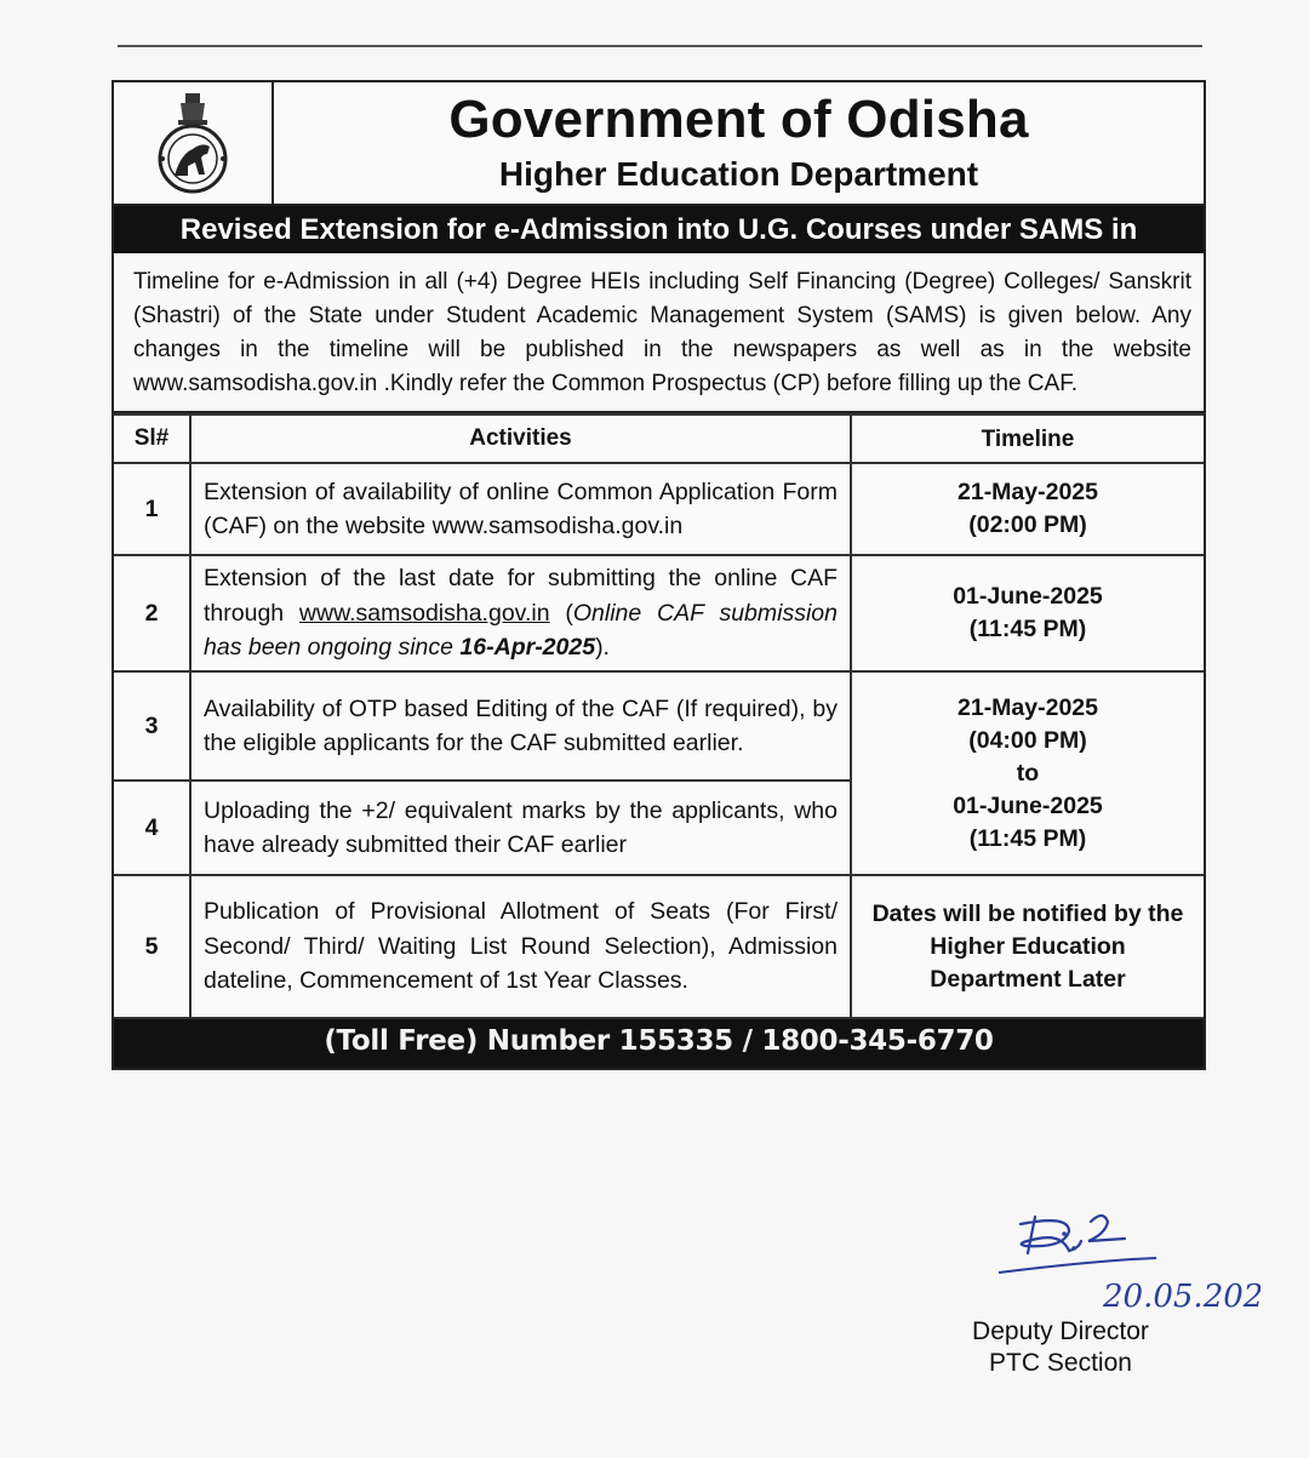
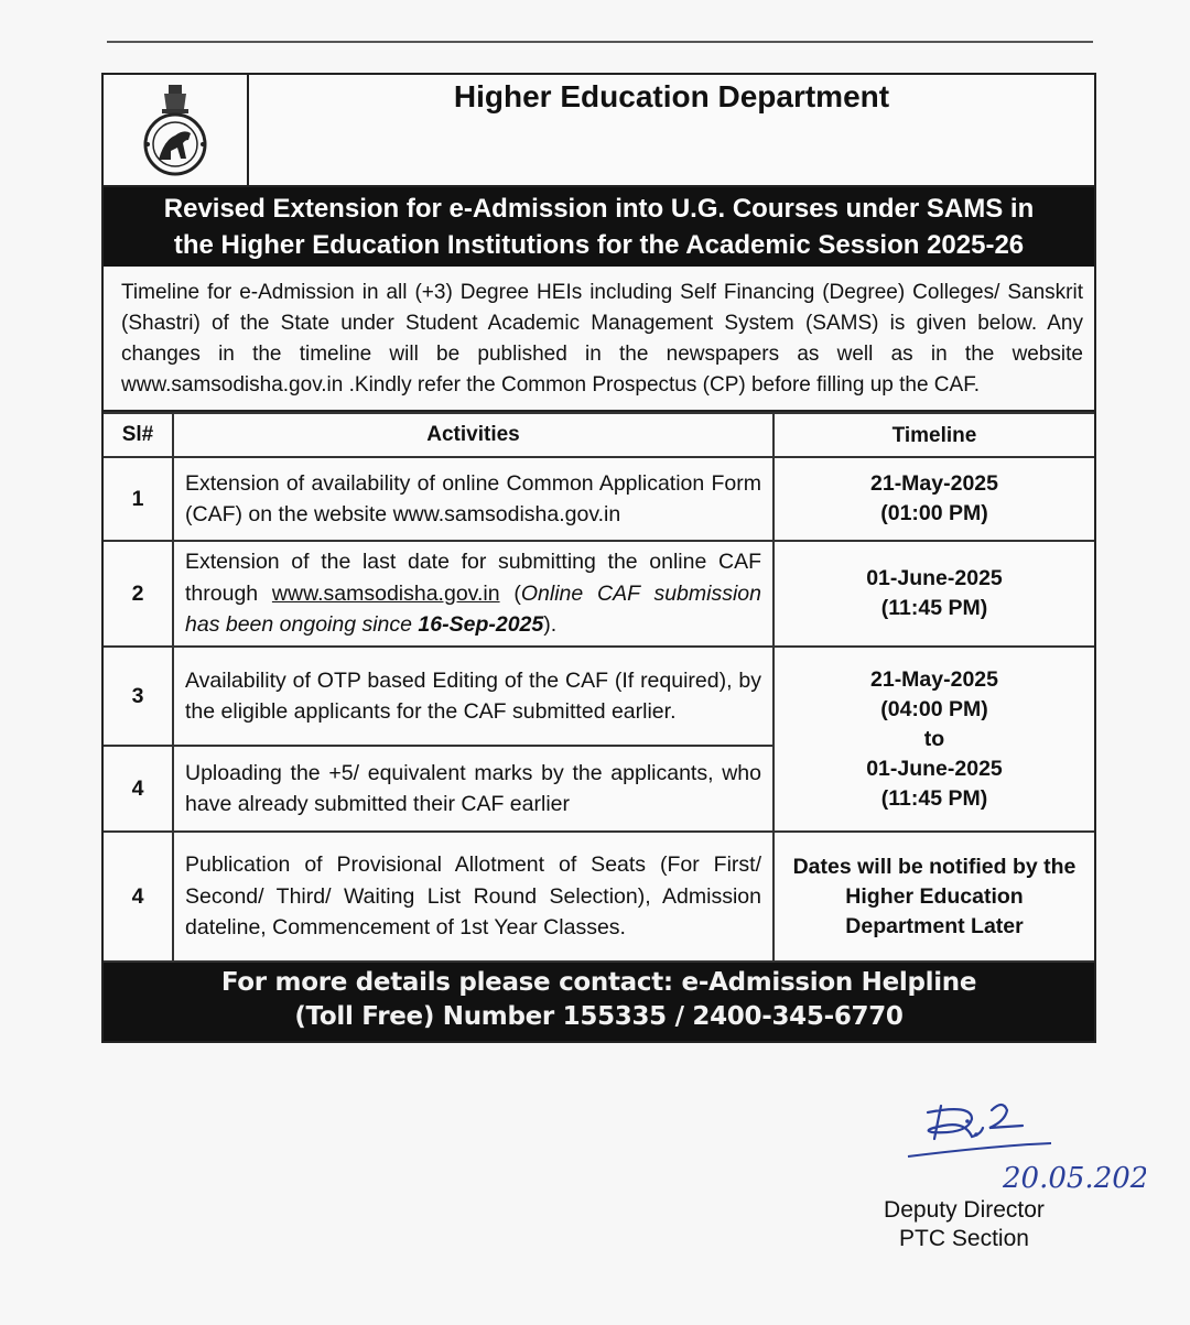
- Government of Odisha
  Higher Education Department
  Revised Extension for e-Admission into U.G. Courses under SAMS in
+ the Higher Education Institutions for the Academic Session 2025-26
- Timeline for e-Admission in all (+4) Degree HEIs including Self Financing (Degree) Colleges/ Sanskrit (Shastri) of the State under Student Academic Management System (SAMS) is given below. Any changes in the timeline will be published in the newspapers as well as in the website www.samsodisha.gov.in .Kindly refer the Common Prospectus (CP) before filling up the CAF.
+ Timeline for e-Admission in all (+3) Degree HEIs including Self Financing (Degree) Colleges/ Sanskrit (Shastri) of the State under Student Academic Management System (SAMS) is given below. Any changes in the timeline will be published in the newspapers as well as in the website www.samsodisha.gov.in .Kindly refer the Common Prospectus (CP) before filling up the CAF.
  Sl#	Activities	Timeline
- 1	Extension of availability of online Common Application Form (CAF) on the website www.samsodisha.gov.in	21-May-2025 (02:00 PM)
+ 1	Extension of availability of online Common Application Form (CAF) on the website www.samsodisha.gov.in	21-May-2025 (01:00 PM)
- 2	Extension of the last date for submitting the online CAF through www.samsodisha.gov.in (Online CAF submission has been ongoing since 16-Apr-2025).	01-June-2025 (11:45 PM)
+ 2	Extension of the last date for submitting the online CAF through www.samsodisha.gov.in (Online CAF submission has been ongoing since 16-Sep-2025).	01-June-2025 (11:45 PM)
  3	Availability of OTP based Editing of the CAF (If required), by the eligible applicants for the CAF submitted earlier.	21-May-2025 (04:00 PM) to 01-June-2025 (11:45 PM)
- 4	Uploading the +2/ equivalent marks by the applicants, who have already submitted their CAF earlier
+ 4	Uploading the +5/ equivalent marks by the applicants, who have already submitted their CAF earlier
- 5	Publication of Provisional Allotment of Seats (For First/ Second/ Third/ Waiting List Round Selection), Admission dateline, Commencement of 1st Year Classes.	Dates will be notified by the Higher Education Department Later
+ 4	Publication of Provisional Allotment of Seats (For First/ Second/ Third/ Waiting List Round Selection), Admission dateline, Commencement of 1st Year Classes.	Dates will be notified by the Higher Education Department Later
+ For more details please contact: e-Admission Helpline
- (Toll Free) Number 155335 / 1800-345-6770
+ (Toll Free) Number 155335 / 2400-345-6770
  20.05.202
  Deputy Director
  PTC Section
